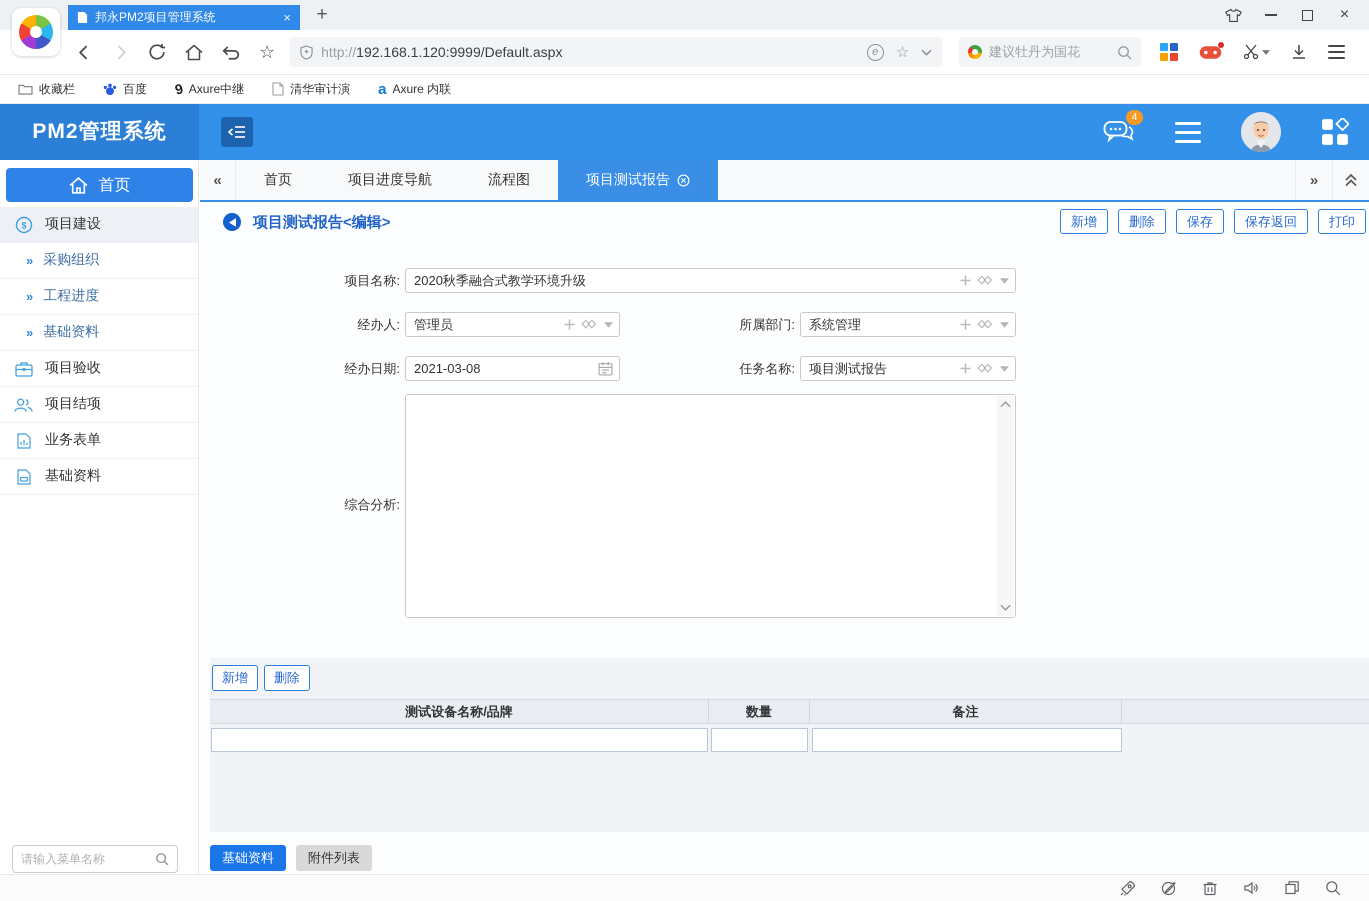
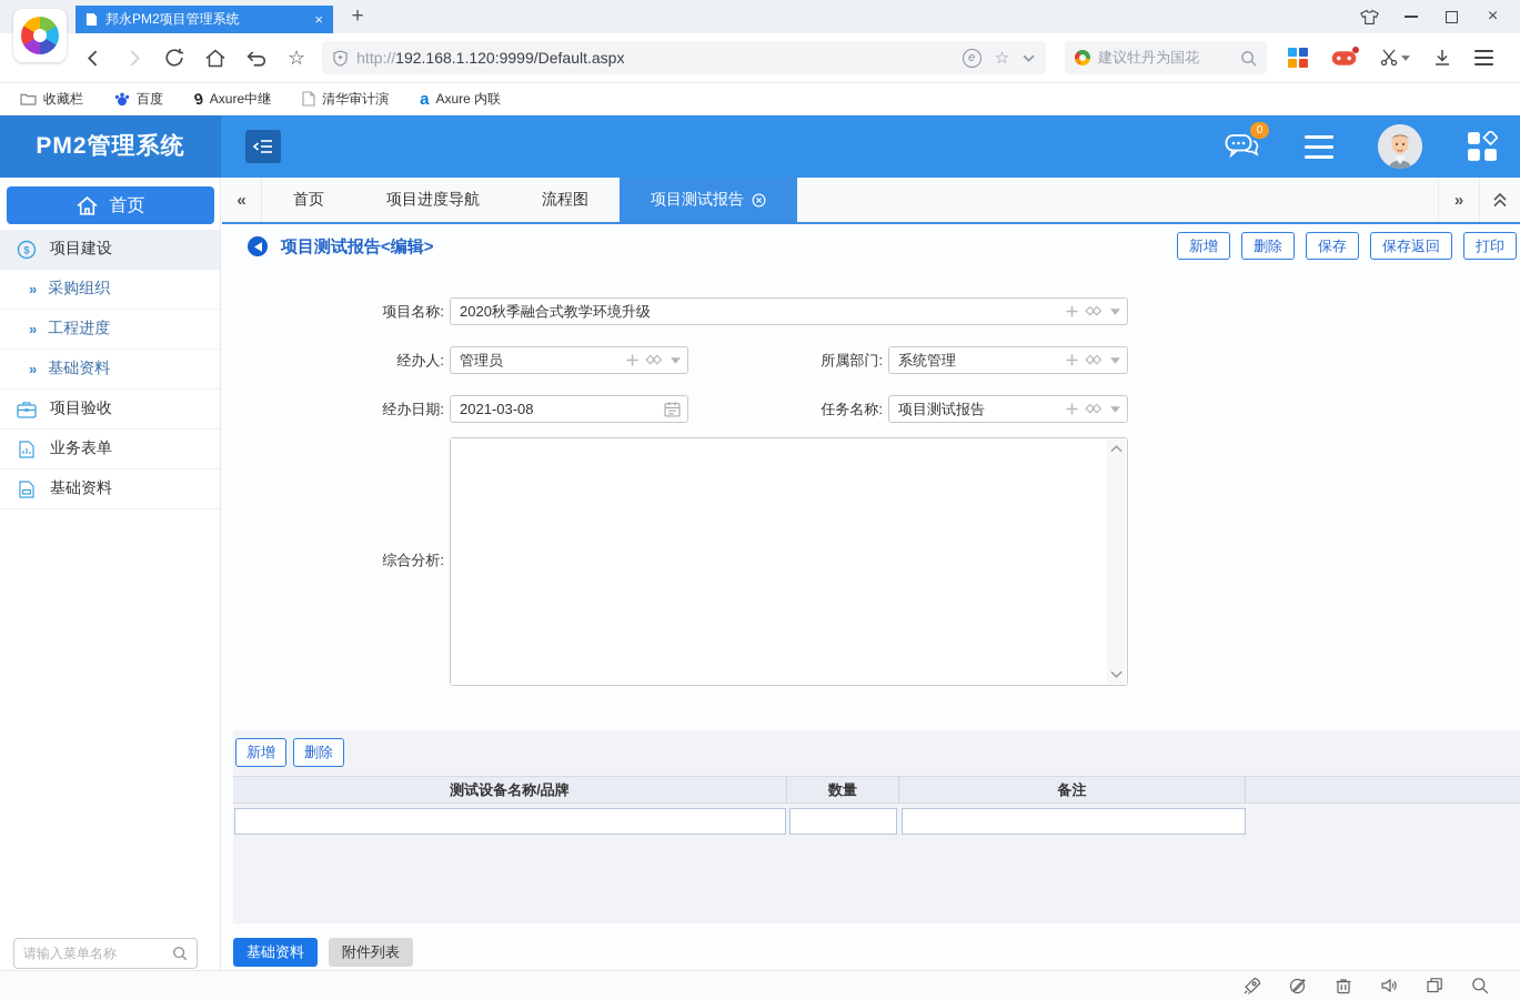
  邦永PM2项目管理系统
  ×
  +
  ×
  ☆
  http://192.168.1.120:9999/Default.aspx
  e
  ☆
  建议牡丹为国花
  收藏栏
  百度
  Axure中继
  清华审计演
  a
  Axure 内联
  PM2管理系统
- 4
+ 0
  首页
  $
  项目建设
  »
  采购组织
  »
  工程进度
  »
  基础资料
  项目验收
- 项目结项
  业务表单
  基础资料
  请输入菜单名称
  «
  首页
  项目进度导航
  流程图
  项目测试报告
  »
  项目测试报告<编辑>
  新增
  删除
  保存
  保存返回
  打印
  项目名称:
  2020秋季融合式教学环境升级
  经办人:
  管理员
  所属部门:
  系统管理
  经办日期:
  2021-03-08
  任务名称:
  项目测试报告
  综合分析:
  新增
  删除
  测试设备名称/品牌
  数量
  备注
  基础资料
  附件列表
